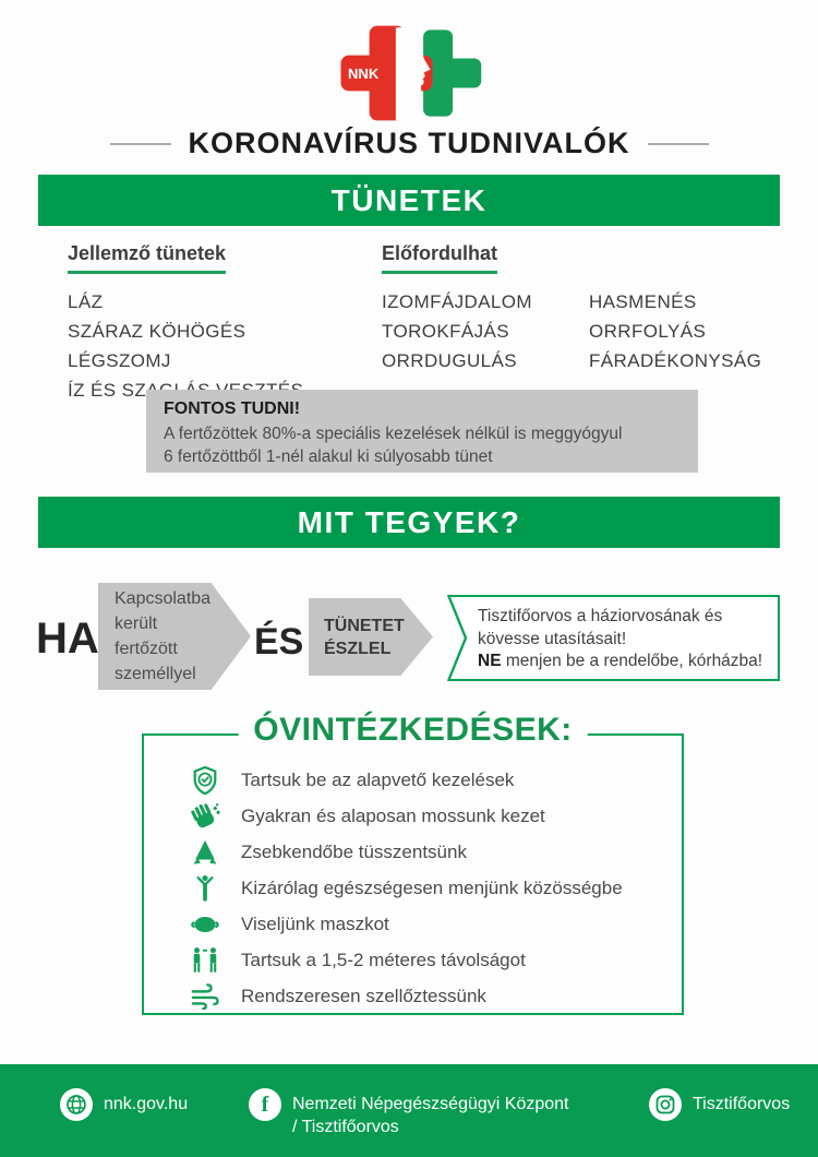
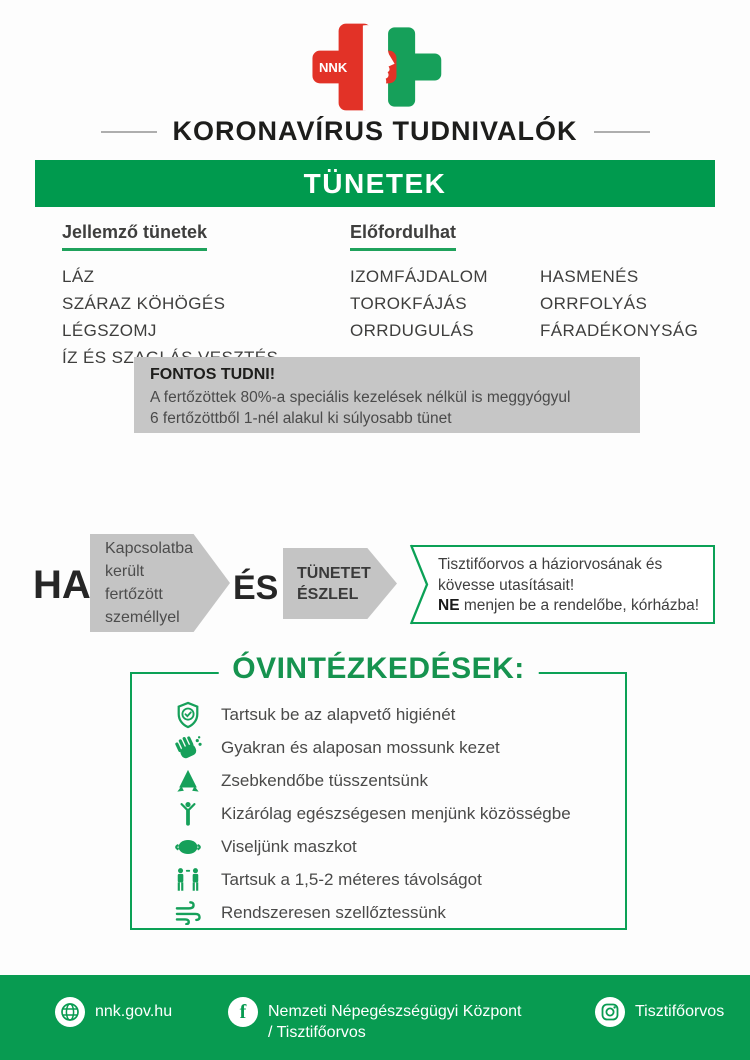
  NNK
  KORONAVÍRUS TUDNIVALÓK
  TÜNETEK
  Jellemző tünetek
  Előfordulhat
  LÁZ
  SZÁRAZ KÖHÖGÉS
  LÉGSZOMJ
  IZOMFÁJDALOM
  TOROKFÁJÁS
  ORRDUGULÁS
  HASMENÉS
  ORRFOLYÁS
  FÁRADÉKONYSÁG
  FONTOS TUDNI!
  A fertőzöttek 80%-a speciális kezelések nélkül is meggyógyul
  6 fertőzöttből 1-nél alakul ki súlyosabb tünet
- MIT TEGYEK?
  HA
  Kapcsolatba került fertőzött személlyel
  ÉS
  TÜNETET
  ÉSZLEL
  Tisztifőorvos a háziorvosának és kövesse utasításait!
  NE menjen be a rendelőbe, kórházba!
  ÓVINTÉZKEDÉSEK:
- Tartsuk be az alapvető kezelések
+ Tartsuk be az alapvető higiénét
  Gyakran és alaposan mossunk kezet
  Zsebkendőbe tüsszentsünk
  Kizárólag egészségesen menjünk közösségbe
  Viseljünk maszkot
  Tartsuk a 1,5-2 méteres távolságot
  Rendszeresen szellőztessünk
  nnk.gov.hu
  f
  Nemzeti Népegészségügyi Központ
  / Tisztifőorvos
  Tisztifőorvos
